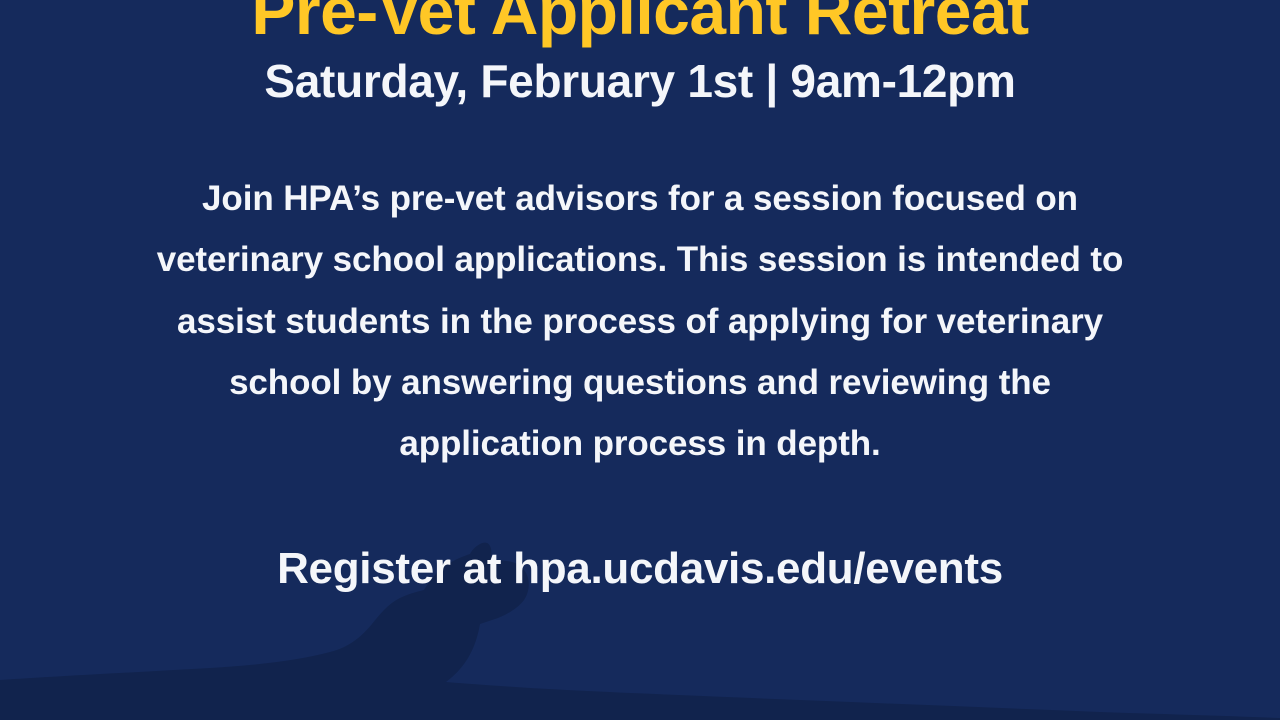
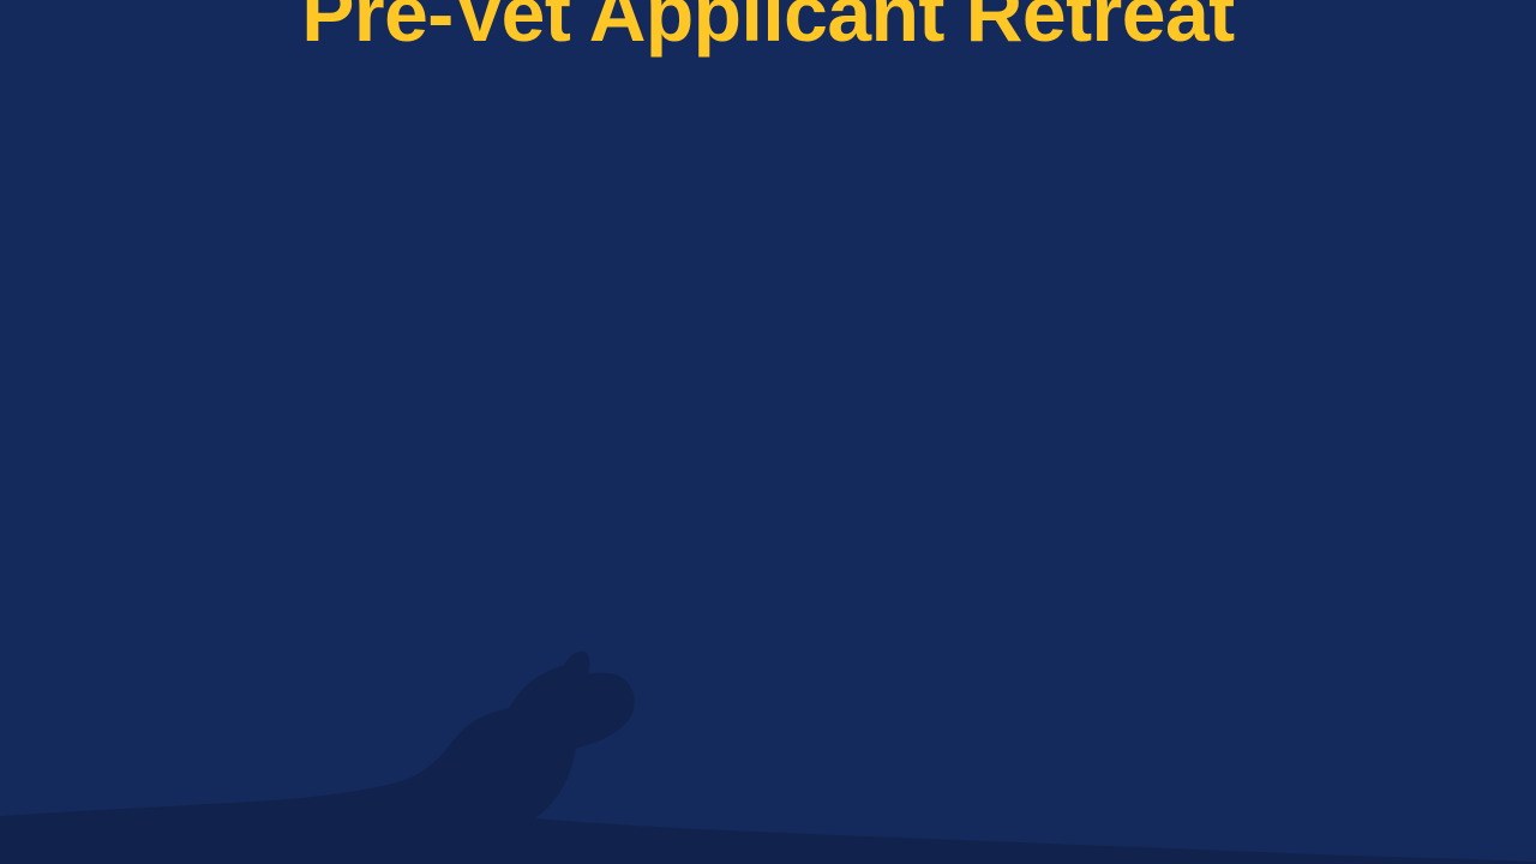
  Pre-Vet Applicant Retreat
- Saturday, February 1st | 9am-12pm
- Join HPA’s pre-vet advisors for a session focused on veterinary school applications. This session is intended to assist students in the process of applying for veterinary school by answering questions and reviewing the application process in depth.
- Register at hpa.ucdavis.edu/events
